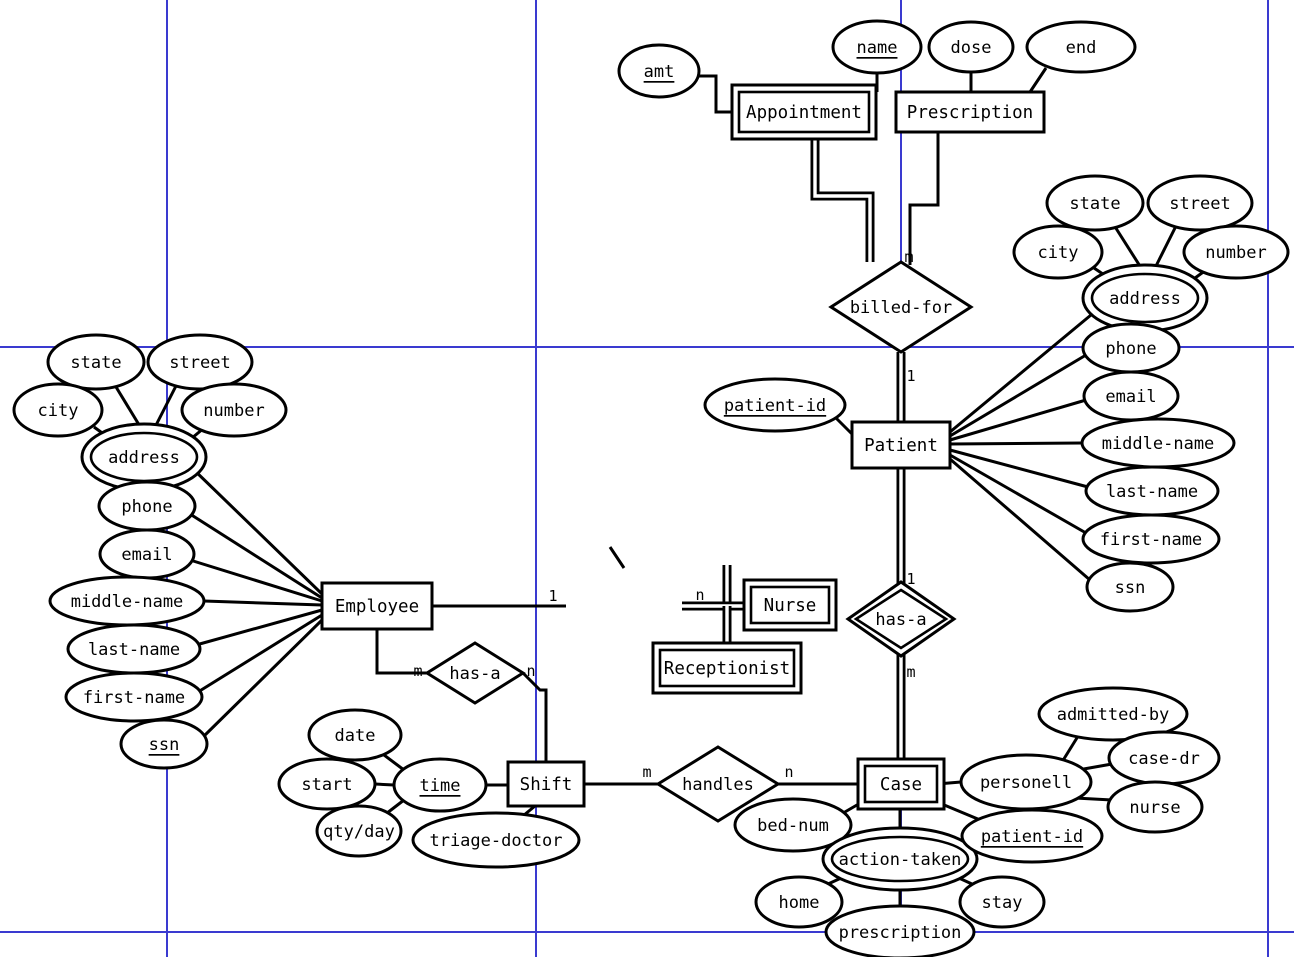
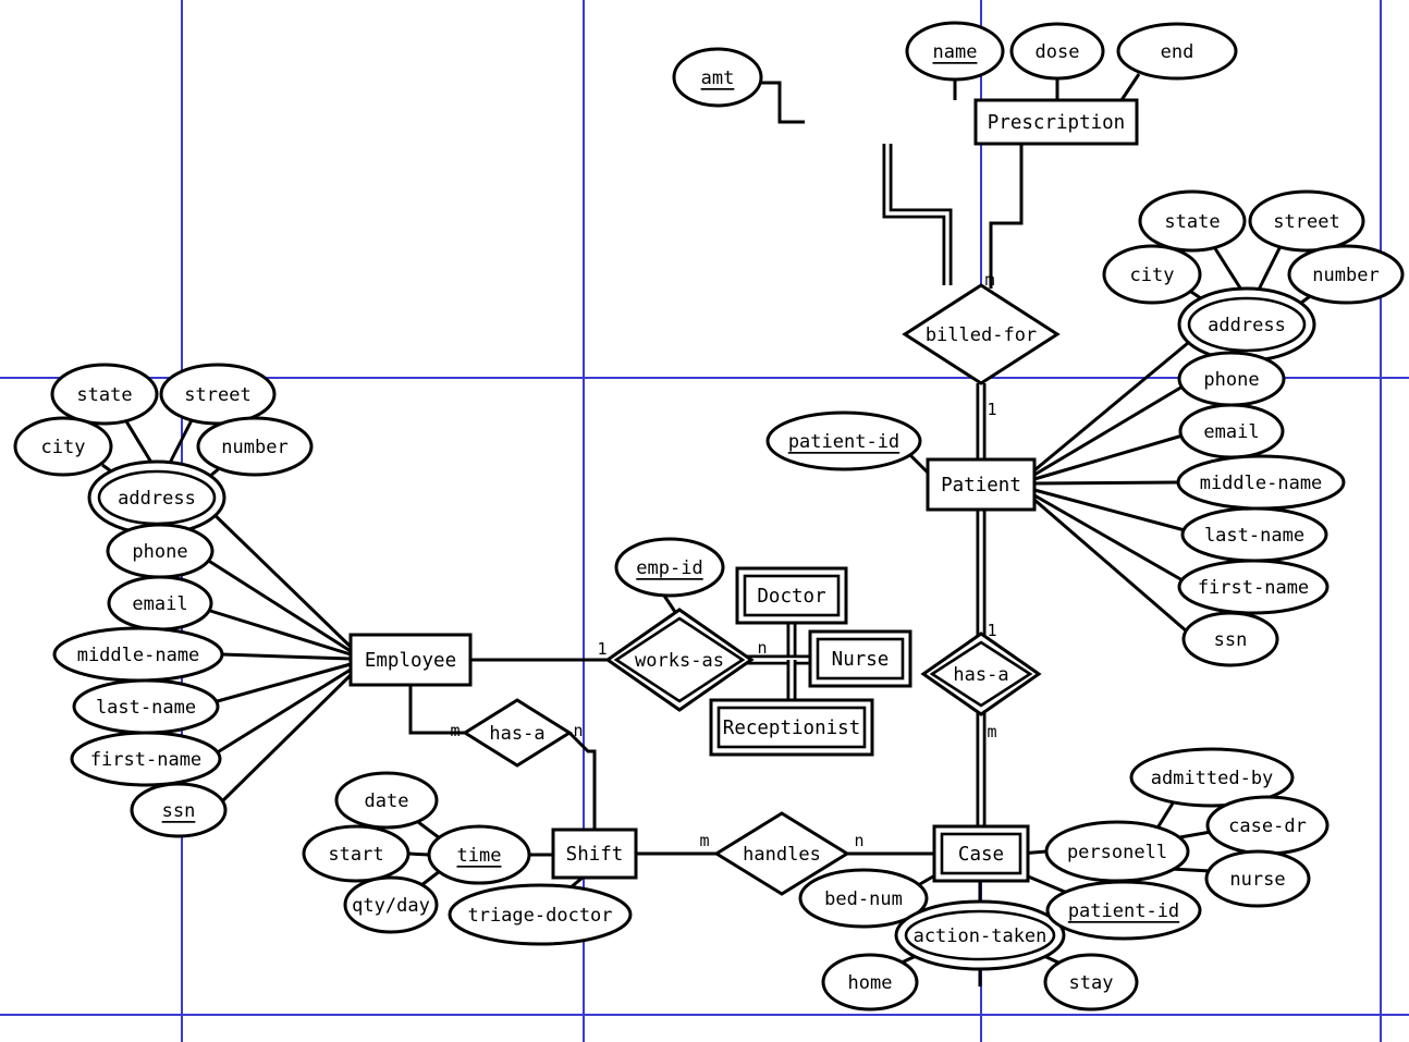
- Appointment
  Prescription
  Patient
  Employee
+ Doctor
  Nurse
  Receptionist
  Shift
  Case
  billed-for
  has-a
+ works-as
  has-a
  handles
  amt
  name
  dose
  end
  patient-id
  state
  street
  city
  number
  address
  phone
  email
  middle-name
  last-name
  first-name
  ssn
  state
  street
  city
  number
  address
  phone
  email
  middle-name
  last-name
  first-name
  ssn
+ emp-id
  date
  start
  qty/day
  time
  triage-doctor
  bed-num
  action-taken
  home
  stay
- prescription
  personell
  patient-id
  admitted-by
  case-dr
  nurse
  m
  1
  1
  m
  1
  n
  m
  n
  m
  n
